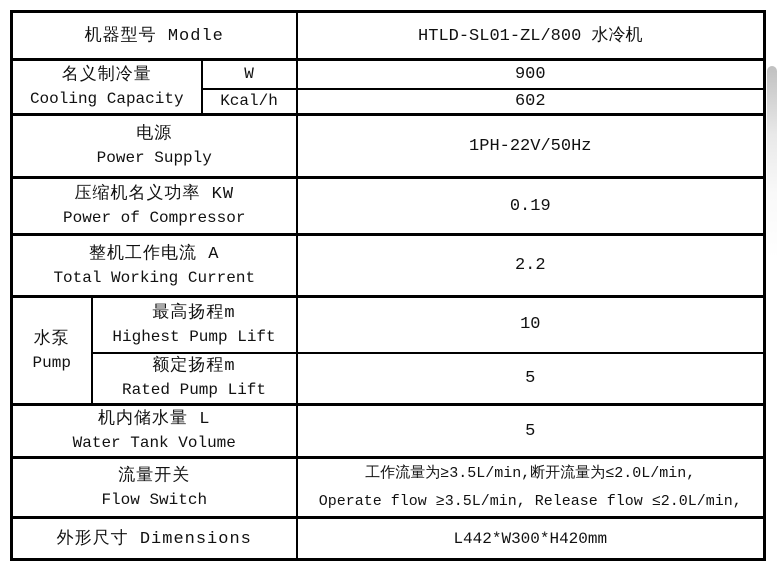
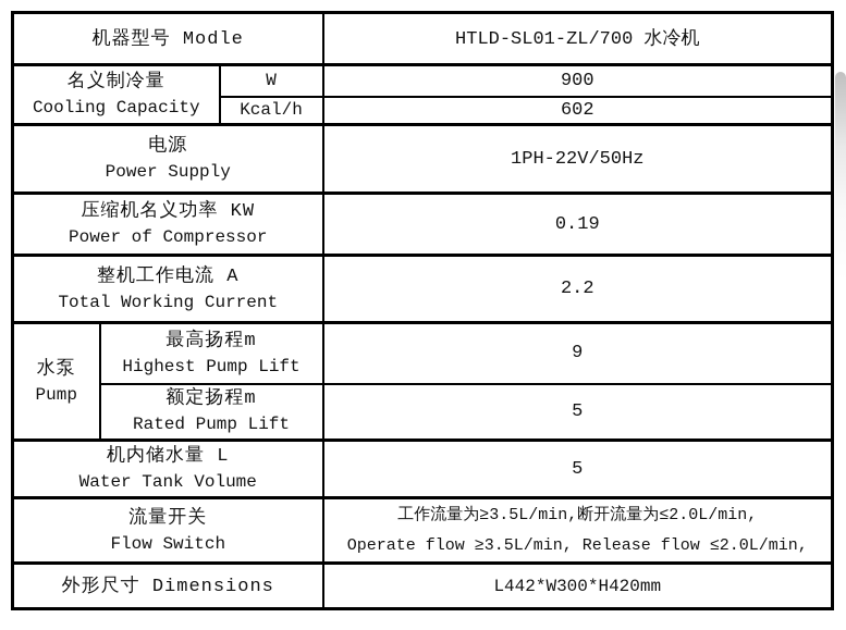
- 机器型号 Modle	HTLD-SL01-ZL/800 水冷机
+ 机器型号 Modle	HTLD-SL01-ZL/700 水冷机
  名义制冷量 Cooling Capacity	W	900
  Kcal/h	602
  电源 Power Supply	1PH-22V/50Hz
  压缩机名义功率 KW Power of Compressor	0.19
  整机工作电流 A Total Working Current	2.2
- 水泵 Pump	最高扬程m Highest Pump Lift	10
+ 水泵 Pump	最高扬程m Highest Pump Lift	9
  额定扬程m Rated Pump Lift	5
  机内储水量 L Water Tank Volume	5
  流量开关 Flow Switch	工作流量为≥3.5L/min,断开流量为≤2.0L/min, Operate flow ≥3.5L/min, Release flow ≤2.0L/min,
  外形尺寸 Dimensions	L442*W300*H420mm
